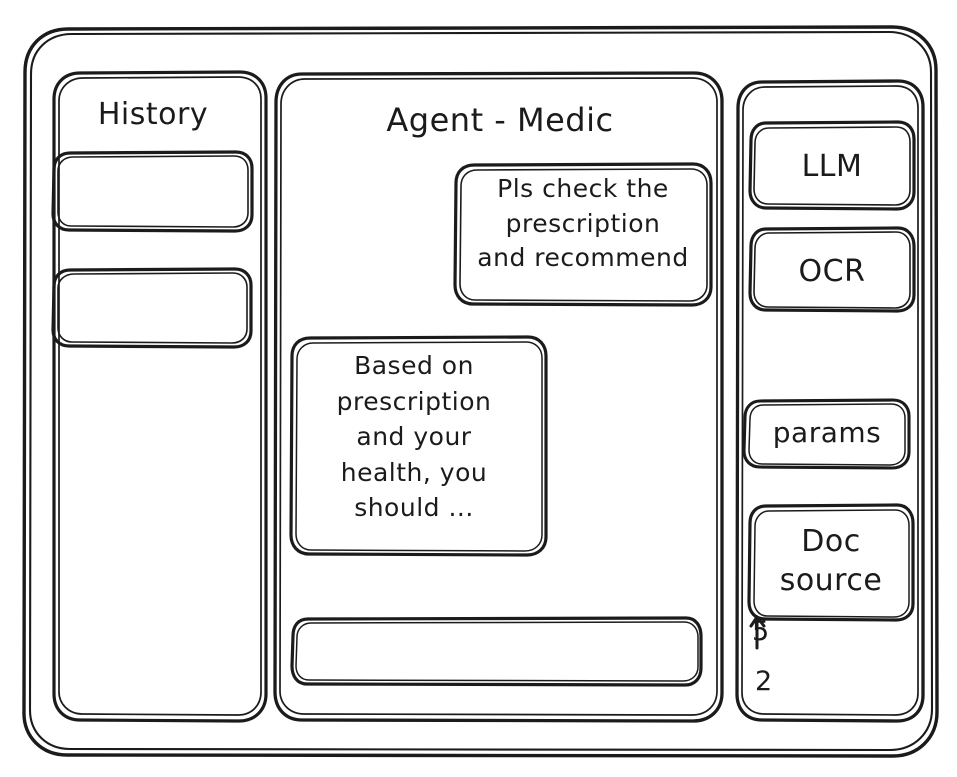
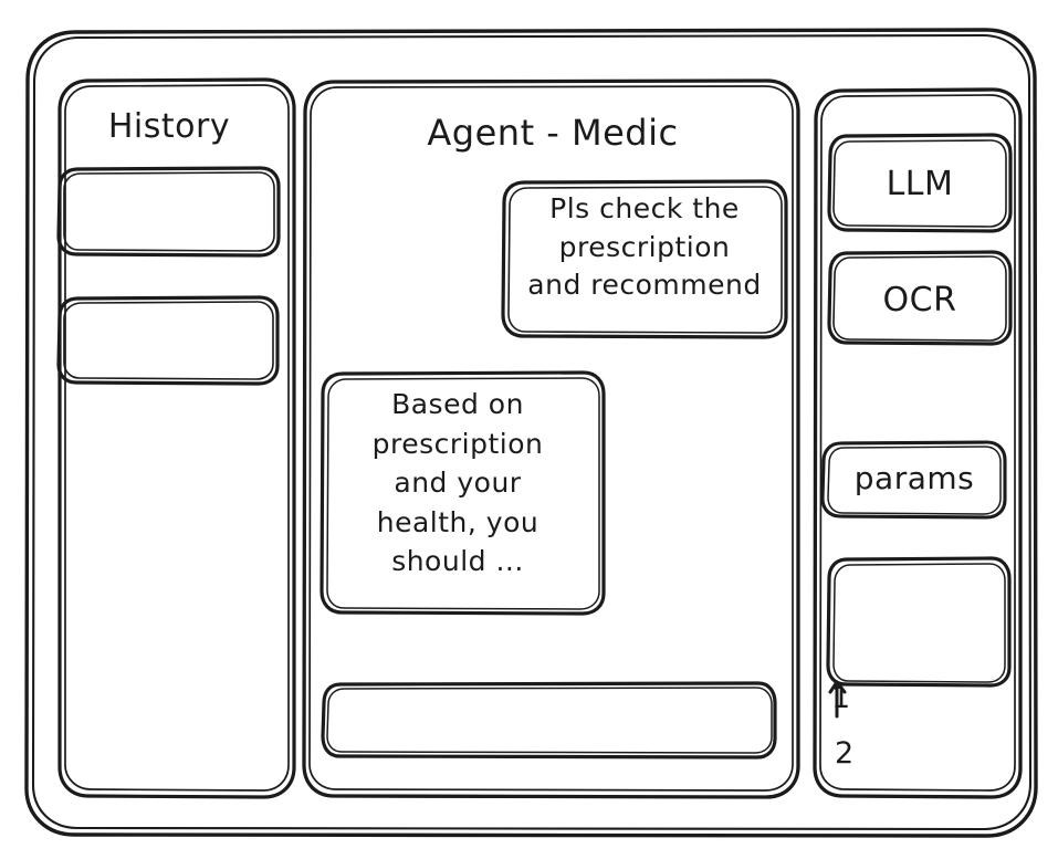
  History
  Agent - Medic
  Pls check the
  prescription
  and recommend
  Based on
  prescription
  and your
  health, you
  should ...
  LLM
  OCR
  params
- Doc
- source
- 5
+ 1
  2
